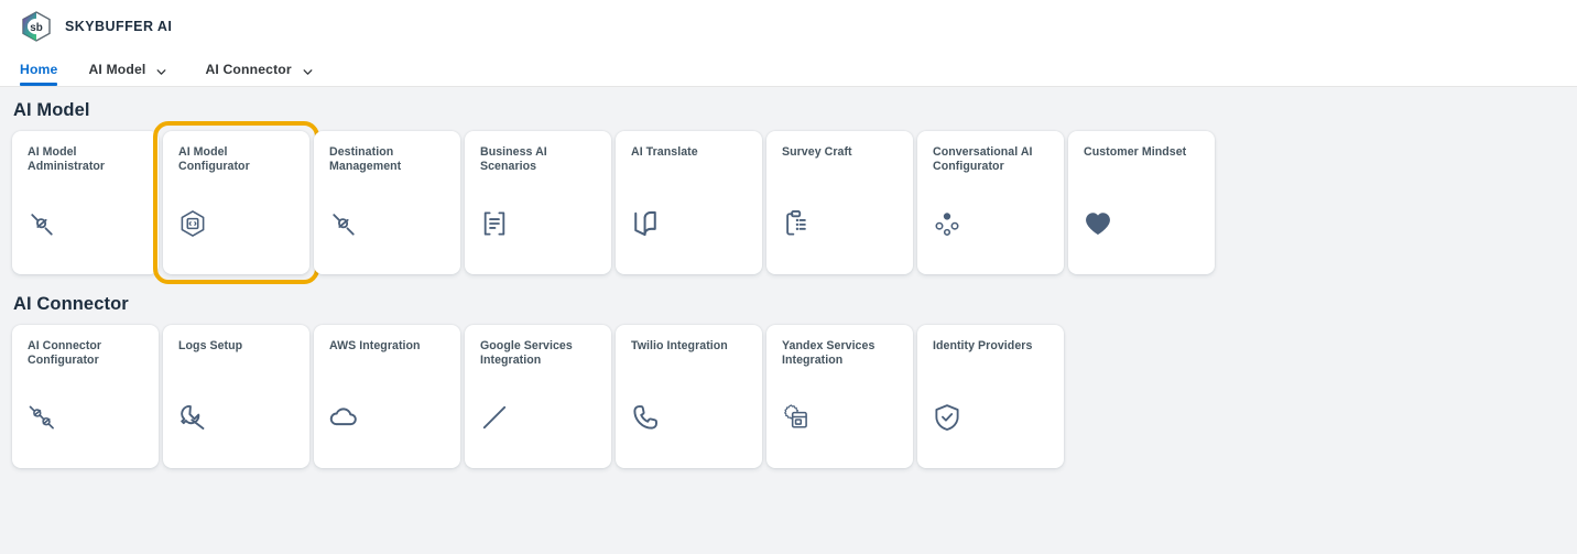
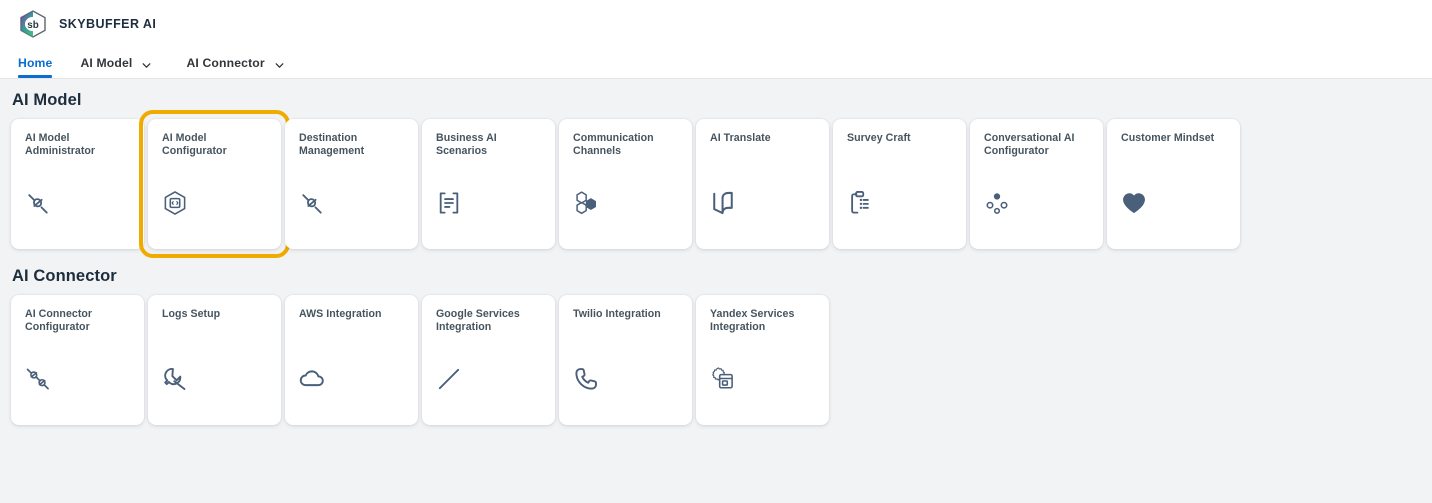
  sb
  SKYBUFFER AI
  Home
  AI Model
  AI Connector
  AI Model
  AI Model
  Administrator
  AI Model
  Configurator
  Destination
  Management
  Business AI
  Scenarios
+ Communication
+ Channels
  AI Translate
  Survey Craft
  Conversational AI
  Configurator
  Customer Mindset
  AI Connector
  AI Connector
  Configurator
  Logs Setup
  AWS Integration
  Google Services
  Integration
  Twilio Integration
  Yandex Services
  Integration
- Identity Providers
